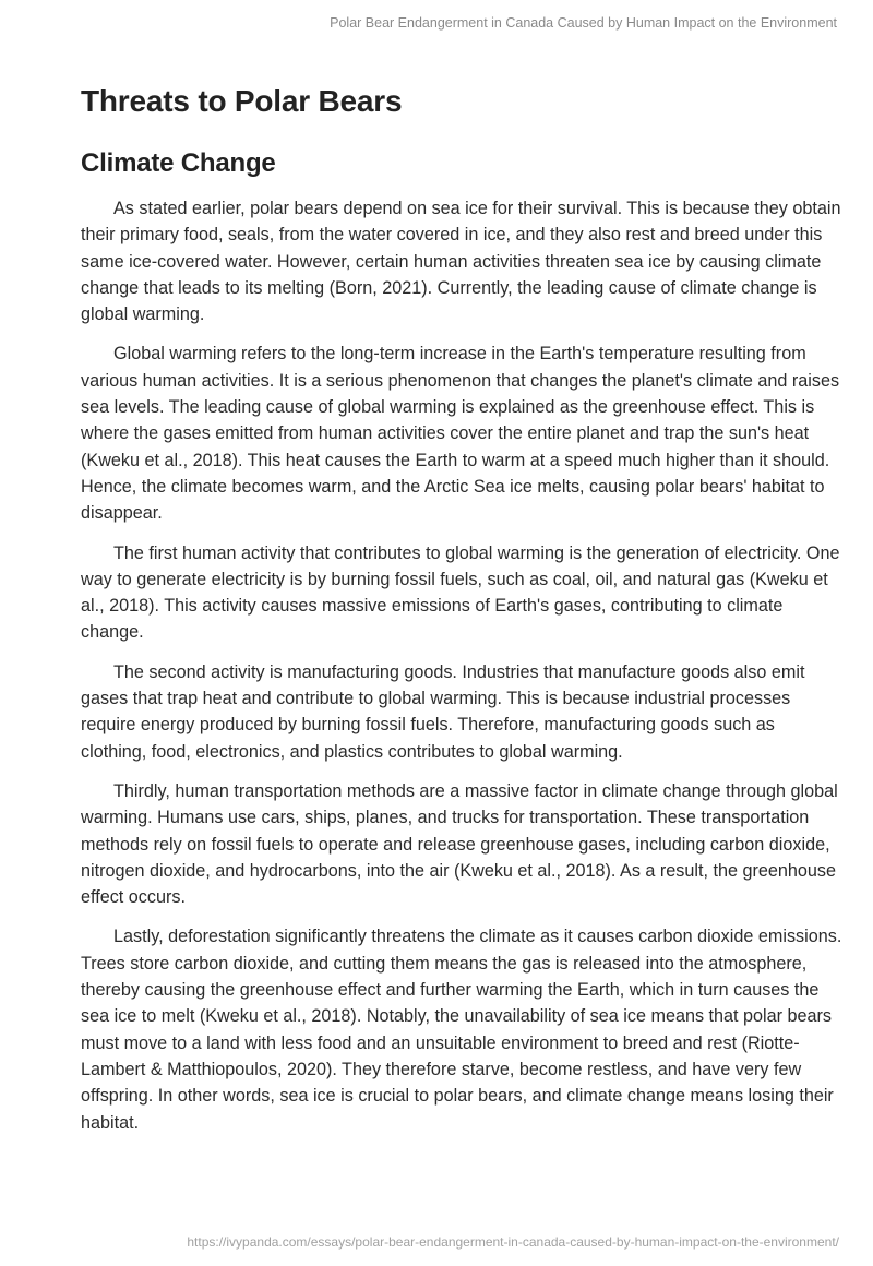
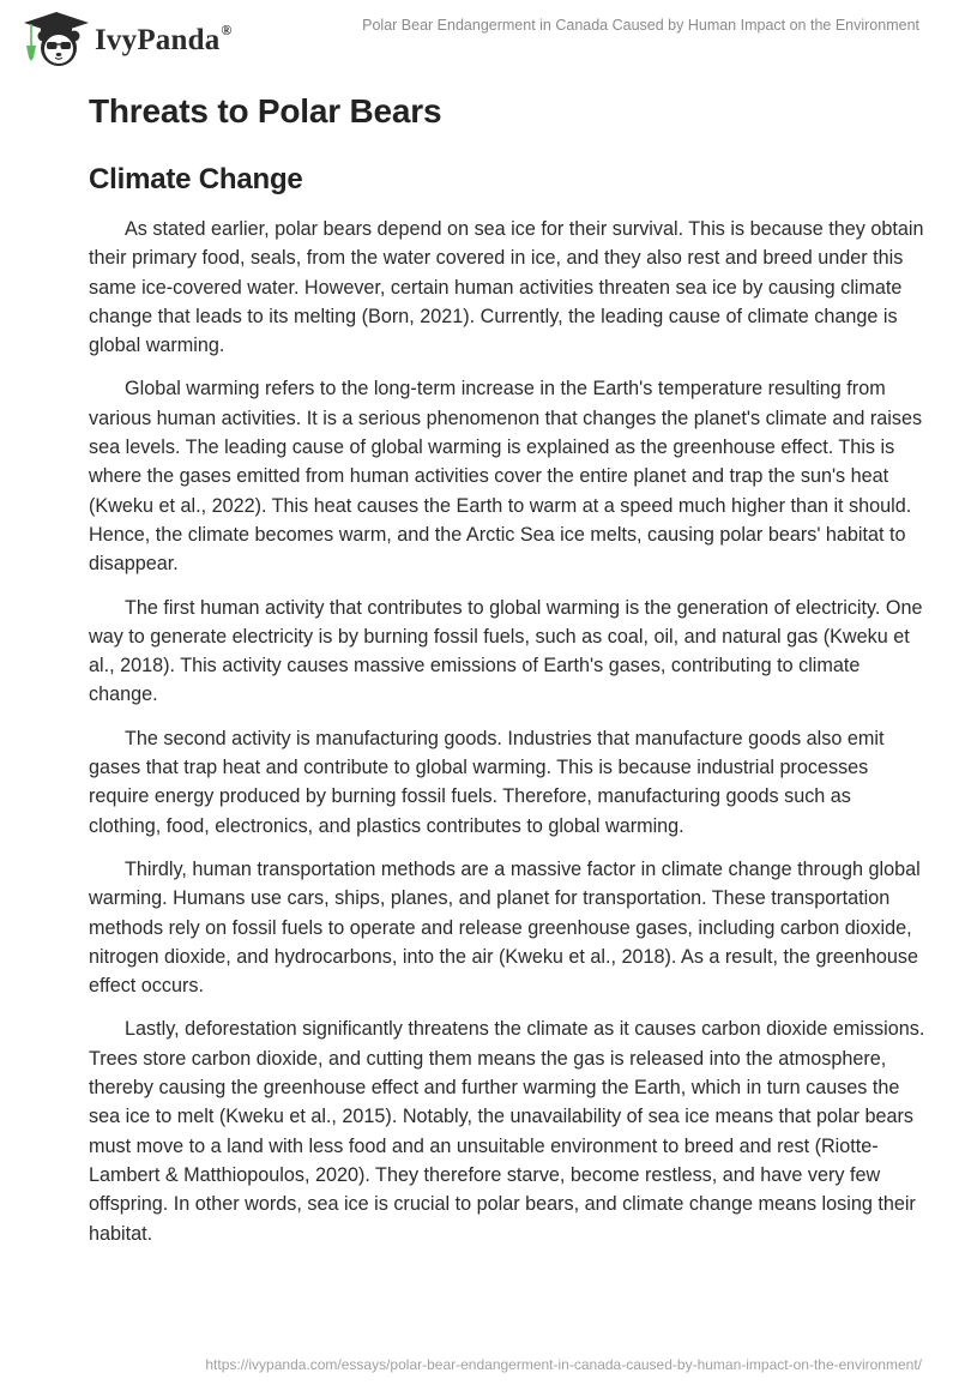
+ IvyPanda®
  Polar Bear Endangerment in Canada Caused by Human Impact on the Environment
  Threats to Polar Bears
  Climate Change
  As stated earlier, polar bears depend on sea ice for their survival. This is because they obtain their primary food, seals, from the water covered in ice, and they also rest and breed under this same ice-covered water. However, certain human activities threaten sea ice by causing climate change that leads to its melting (Born, 2021). Currently, the leading cause of climate change is global warming.
- Global warming refers to the long-term increase in the Earth's temperature resulting from various human activities. It is a serious phenomenon that changes the planet's climate and raises sea levels. The leading cause of global warming is explained as the greenhouse effect. This is where the gases emitted from human activities cover the entire planet and trap the sun's heat (Kweku et al., 2018). This heat causes the Earth to warm at a speed much higher than it should. Hence, the climate becomes warm, and the Arctic Sea ice melts, causing polar bears' habitat to disappear.
+ Global warming refers to the long-term increase in the Earth's temperature resulting from various human activities. It is a serious phenomenon that changes the planet's climate and raises sea levels. The leading cause of global warming is explained as the greenhouse effect. This is where the gases emitted from human activities cover the entire planet and trap the sun's heat (Kweku et al., 2022). This heat causes the Earth to warm at a speed much higher than it should. Hence, the climate becomes warm, and the Arctic Sea ice melts, causing polar bears' habitat to disappear.
  The first human activity that contributes to global warming is the generation of electricity. One way to generate electricity is by burning fossil fuels, such as coal, oil, and natural gas (Kweku et al., 2018). This activity causes massive emissions of Earth's gases, contributing to climate change.
  The second activity is manufacturing goods. Industries that manufacture goods also emit gases that trap heat and contribute to global warming. This is because industrial processes require energy produced by burning fossil fuels. Therefore, manufacturing goods such as clothing, food, electronics, and plastics contributes to global warming.
- Thirdly, human transportation methods are a massive factor in climate change through global warming. Humans use cars, ships, planes, and trucks for transportation. These transportation methods rely on fossil fuels to operate and release greenhouse gases, including carbon dioxide, nitrogen dioxide, and hydrocarbons, into the air (Kweku et al., 2018). As a result, the greenhouse effect occurs.
+ Thirdly, human transportation methods are a massive factor in climate change through global warming. Humans use cars, ships, planes, and planet for transportation. These transportation methods rely on fossil fuels to operate and release greenhouse gases, including carbon dioxide, nitrogen dioxide, and hydrocarbons, into the air (Kweku et al., 2018). As a result, the greenhouse effect occurs.
- Lastly, deforestation significantly threatens the climate as it causes carbon dioxide emissions. Trees store carbon dioxide, and cutting them means the gas is released into the atmosphere, thereby causing the greenhouse effect and further warming the Earth, which in turn causes the sea ice to melt (Kweku et al., 2018). Notably, the unavailability of sea ice means that polar bears must move to a land with less food and an unsuitable environment to breed and rest (Riotte-Lambert & Matthiopoulos, 2020). They therefore starve, become restless, and have very few offspring. In other words, sea ice is crucial to polar bears, and climate change means losing their habitat.
+ Lastly, deforestation significantly threatens the climate as it causes carbon dioxide emissions. Trees store carbon dioxide, and cutting them means the gas is released into the atmosphere, thereby causing the greenhouse effect and further warming the Earth, which in turn causes the sea ice to melt (Kweku et al., 2015). Notably, the unavailability of sea ice means that polar bears must move to a land with less food and an unsuitable environment to breed and rest (Riotte-Lambert & Matthiopoulos, 2020). They therefore starve, become restless, and have very few offspring. In other words, sea ice is crucial to polar bears, and climate change means losing their habitat.
  https://ivypanda.com/essays/polar-bear-endangerment-in-canada-caused-by-human-impact-on-the-environment/
